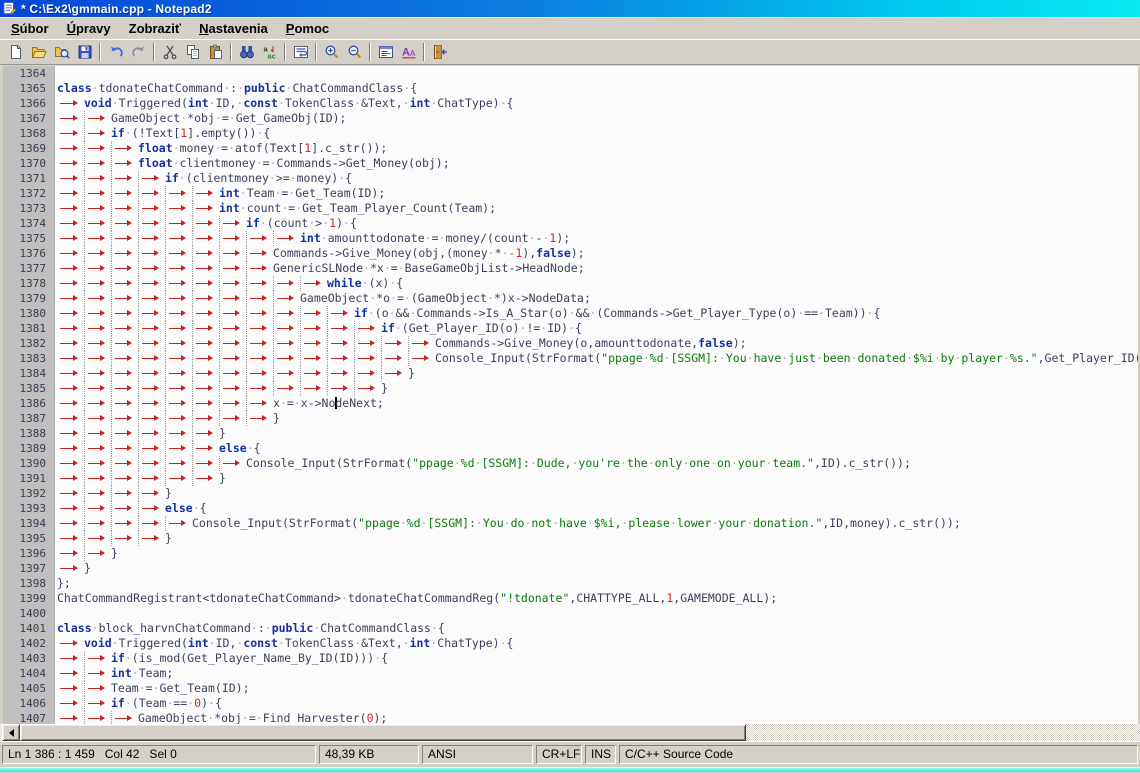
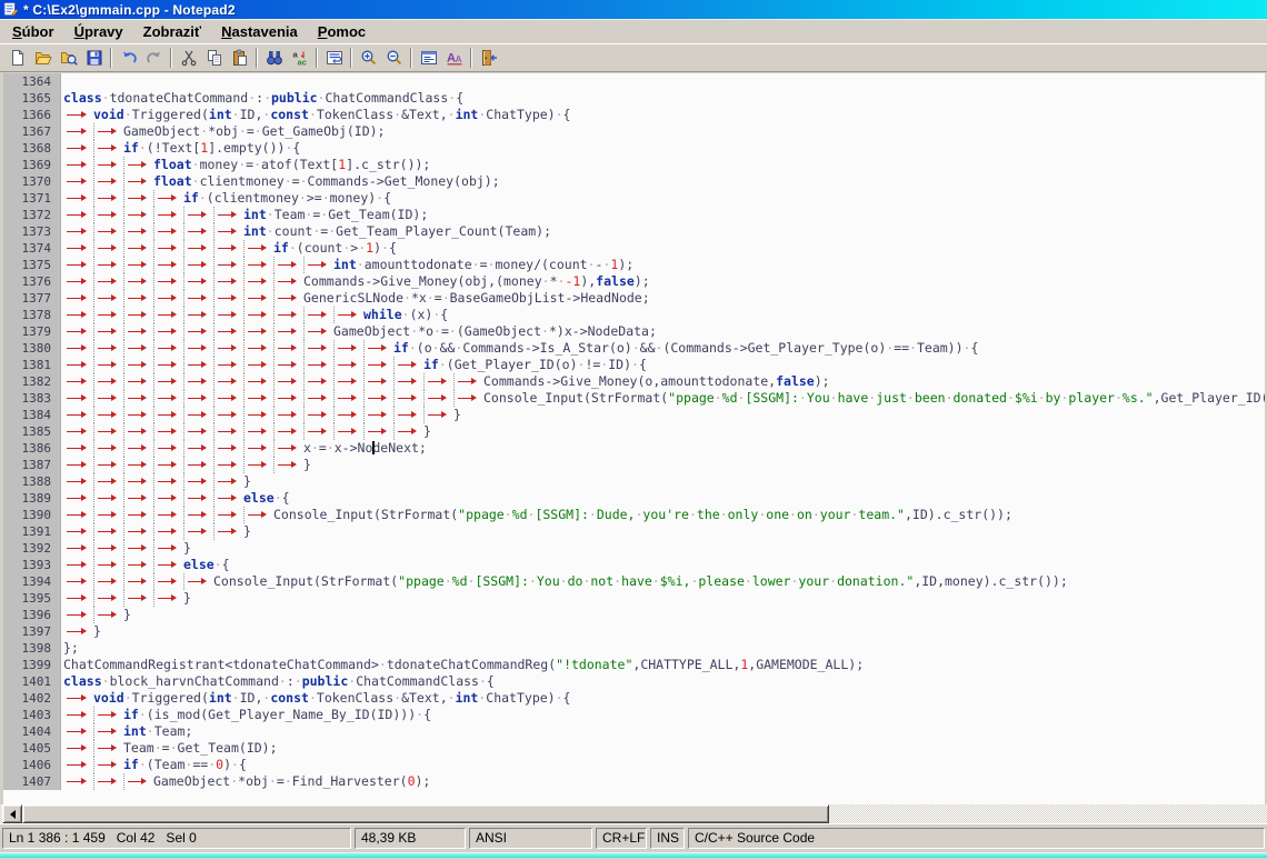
  * C:\Ex2\gmmain.cpp - Notepad2
  Súbor
  Úpravy
  Zobraziť
  Nastavenia
  Pomoc
  a
  ac
  A
  A
  1364
  1365
  class·tdonateChatCommand·:·public·ChatCommandClass·{
  1366
  void·Triggered(int·ID,·const·TokenClass·&Text,·int·ChatType)·{
  1367
  GameObject·*obj·=·Get_GameObj(ID);
  1368
  if·(!Text[1].empty())·{
  1369
  float·money·=·atof(Text[1].c_str());
  1370
  float·clientmoney·=·Commands->Get_Money(obj);
  1371
  if·(clientmoney·>=·money)·{
  1372
  int·Team·=·Get_Team(ID);
  1373
  int·count·=·Get_Team_Player_Count(Team);
  1374
  if·(count·>·1)·{
  1375
  int·amounttodonate·=·money/(count·-·1);
  1376
  Commands->Give_Money(obj,(money·*·-1),false);
  1377
  GenericSLNode·*x·=·BaseGameObjList->HeadNode;
  1378
  while·(x)·{
  1379
  GameObject·*o·=·(GameObject·*)x->NodeData;
  1380
  if·(o·&&·Commands->Is_A_Star(o)·&&·(Commands->Get_Player_Type(o)·==·Team))·{
  1381
  if·(Get_Player_ID(o)·!=·ID)·{
  1382
  Commands->Give_Money(o,amounttodonate,false);
  1383
  1384
  }
  1385
  }
  1386
  x·=·x->NodeNext;
  1387
  }
  1388
  }
  1389
  else·{
  1390
  Console_Input(StrFormat("ppage·%d·[SSGM]:·Dude,·you're·the·only·one·on·your·team.",ID).c_str());
  1391
  }
  1392
  }
  1393
  else·{
  1394
  Console_Input(StrFormat("ppage·%d·[SSGM]:·You·do·not·have·$%i,·please·lower·your·donation.",ID,money).c_str());
  1395
  }
  1396
  }
  1397
  }
  1398
  };
  1399
  ChatCommandRegistrant<tdonateChatCommand>·tdonateChatCommandReg("!tdonate",CHATTYPE_ALL,1,GAMEMODE_ALL);
- 1400
  1401
  class·block_harvnChatCommand·:·public·ChatCommandClass·{
  1402
  void·Triggered(int·ID,·const·TokenClass·&Text,·int·ChatType)·{
  1403
  if·(is_mod(Get_Player_Name_By_ID(ID)))·{
  1404
  int·Team;
  1405
  Team·=·Get_Team(ID);
  1406
  if·(Team·==·0)·{
  1407
  GameObject·*obj·=·Find_Harvester(0);
  Ln 1 386 : 1 459 Col 42 Sel 0
  48,39 KB
  ANSI
  CR+LF
  INS
  C/C++ Source Code
